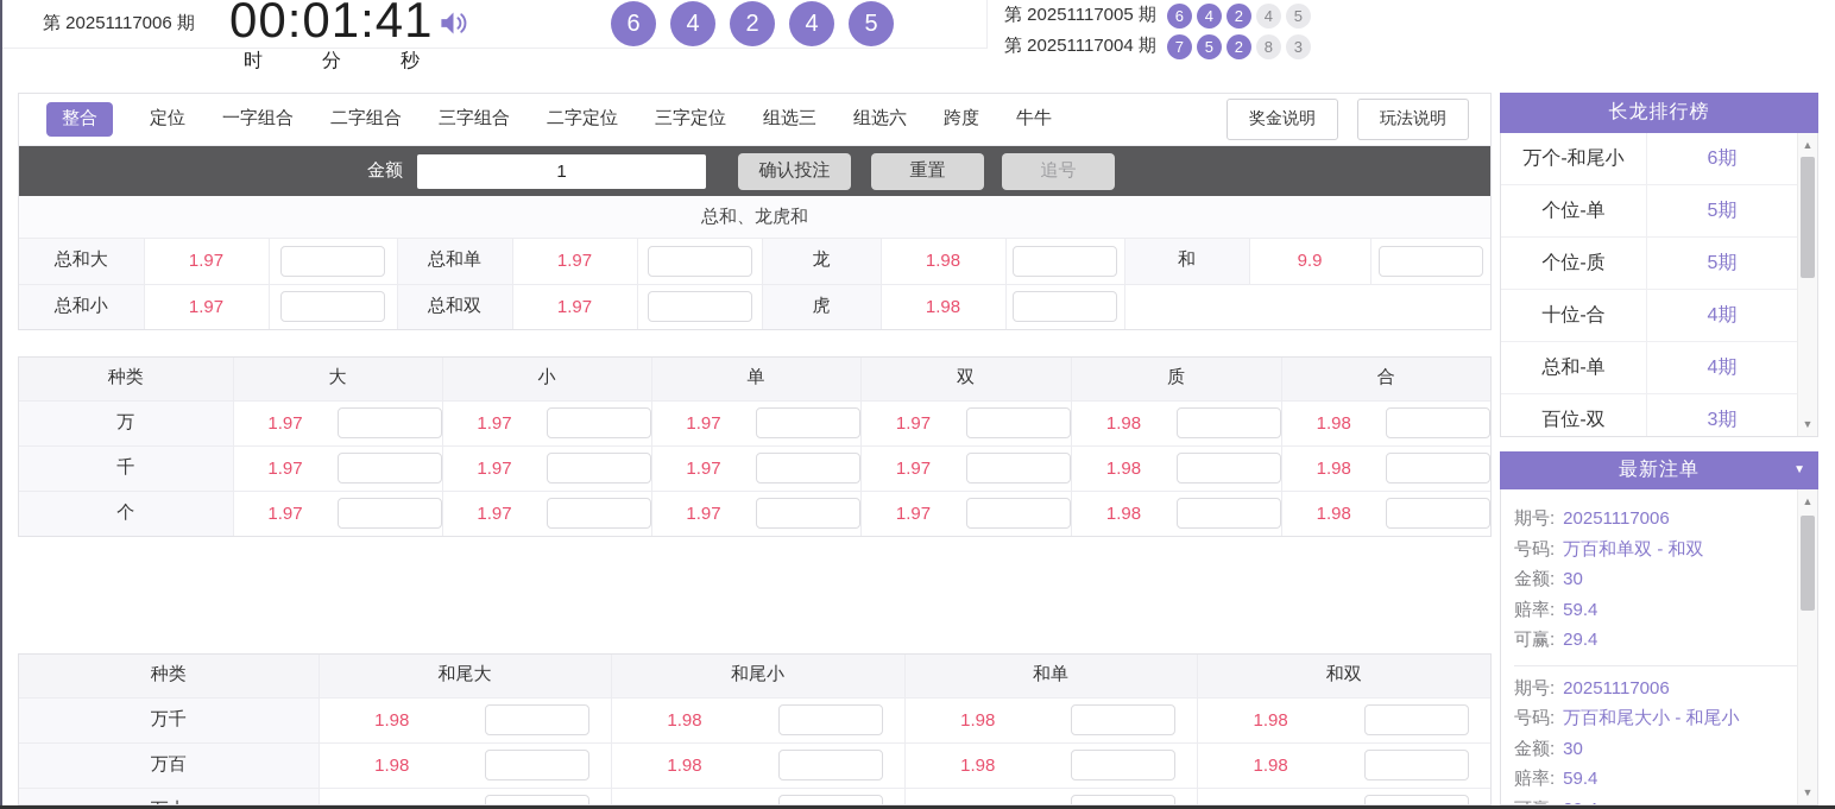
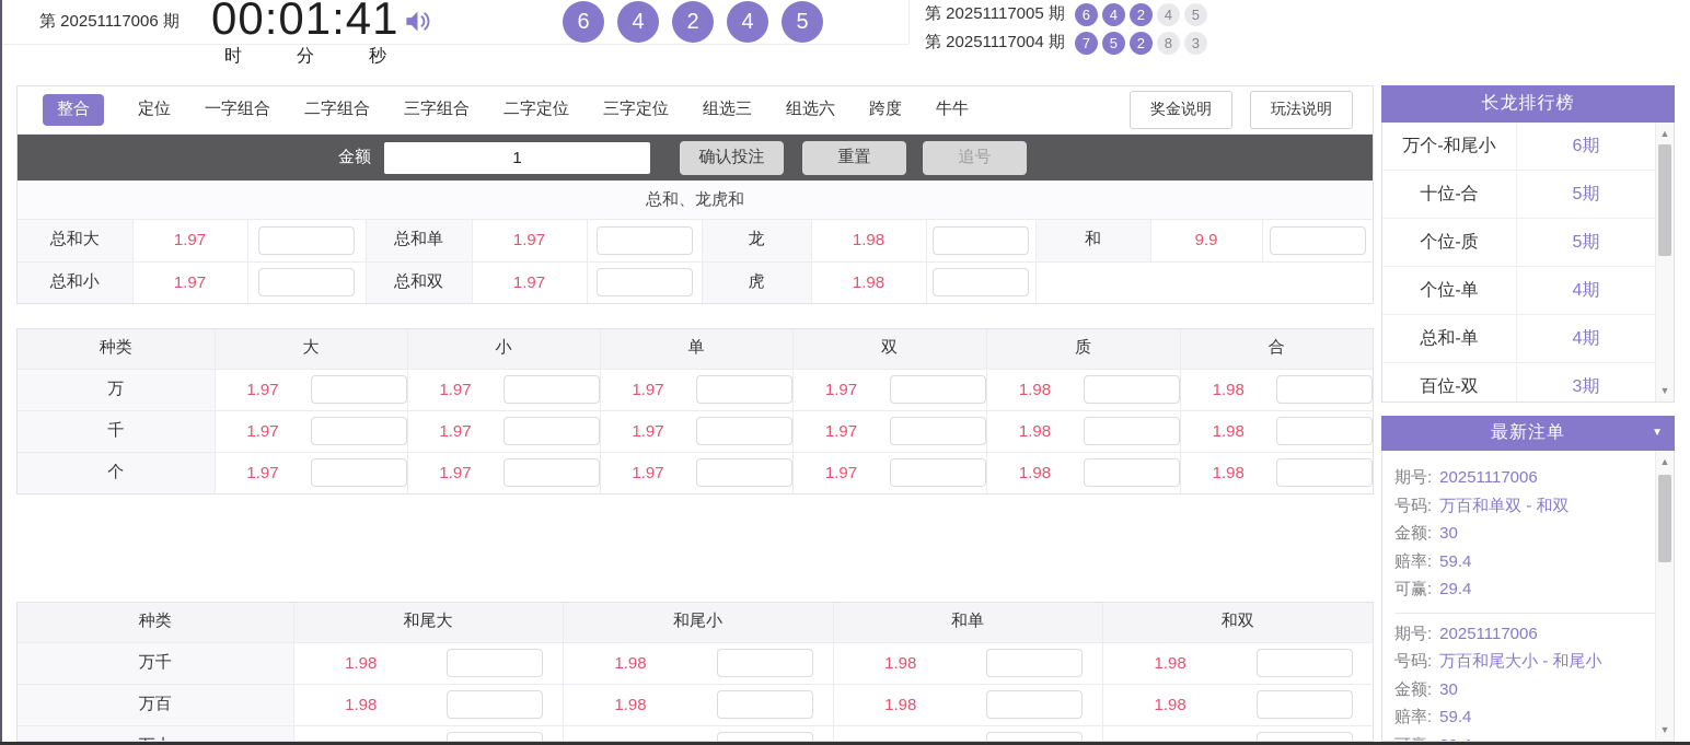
  第 20251117006 期
  00:01:41
  6
  4
  2
  4
  5
  时
  分
  秒
  第 20251117005 期
  6
  4
  2
  4
  5
  第 20251117004 期
  7
  5
  2
  8
  3
  整合
  定位
  一字组合
  二字组合
  三字组合
  二字定位
  三字定位
  组选三
  组选六
  跨度
  牛牛
  奖金说明
  玩法说明
  金额
  1
  确认投注
  重置
  追号
  总和、龙虎和
  总和大	1.97		总和单	1.97		龙	1.98		和	9.9
  总和小	1.97		总和双	1.97		虎	1.98
  种类	大	小	单	双	质	合
  万	1.97	1.97	1.97	1.97	1.98	1.98
  千	1.97	1.97	1.97	1.97	1.98	1.98
  个	1.97	1.97	1.97	1.97	1.98	1.98
  种类	和尾大	和尾小	和单	和双
  万千	1.98	1.98	1.98	1.98
  万百	1.98	1.98	1.98	1.98
  长龙排行榜
  万个-和尾小
  6期
- 个位-单
+ 十位-合
  5期
  个位-质
  5期
- 十位-合
+ 个位-单
  4期
  总和-单
  4期
  百位-双
  3期
  ▲
  ▼
  最新注单
  ▼
  期号: 20251117006
  号码: 万百和单双 - 和双
  金额: 30
  赔率: 59.4
  可赢: 29.4
  期号: 20251117006
  号码: 万百和尾大小 - 和尾小
  金额: 30
  赔率: 59.4
  ▲
  ▼
